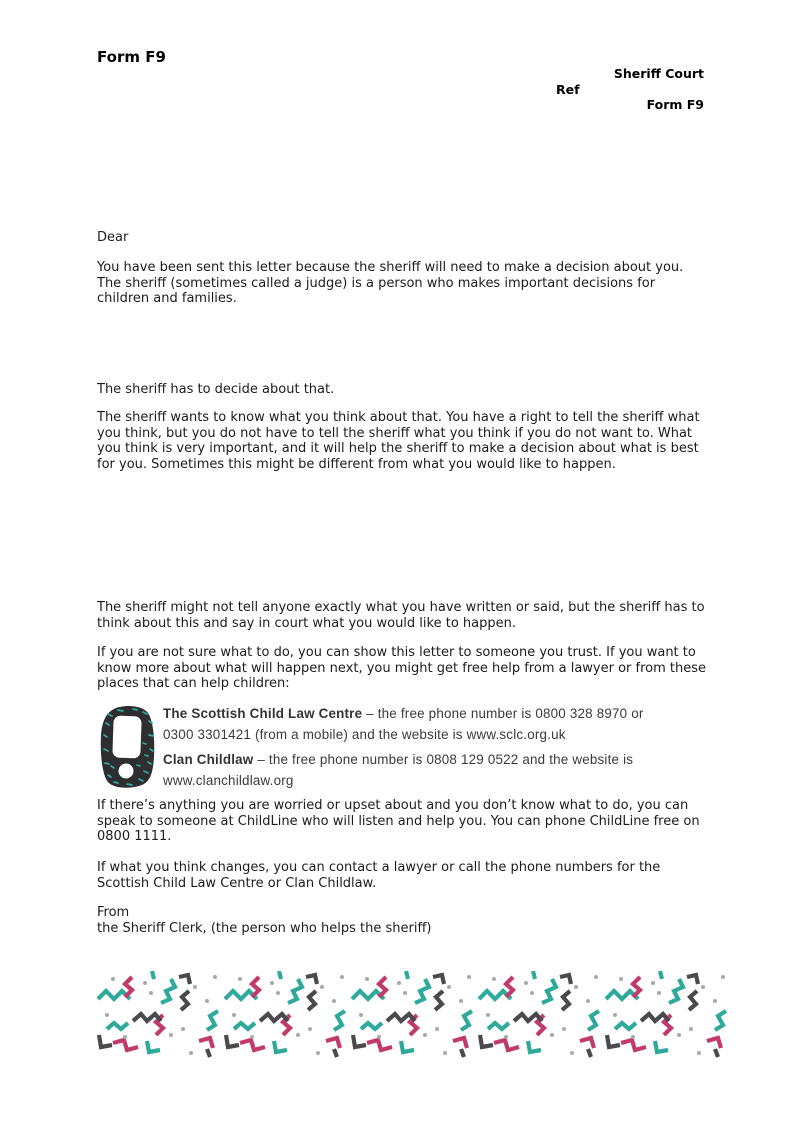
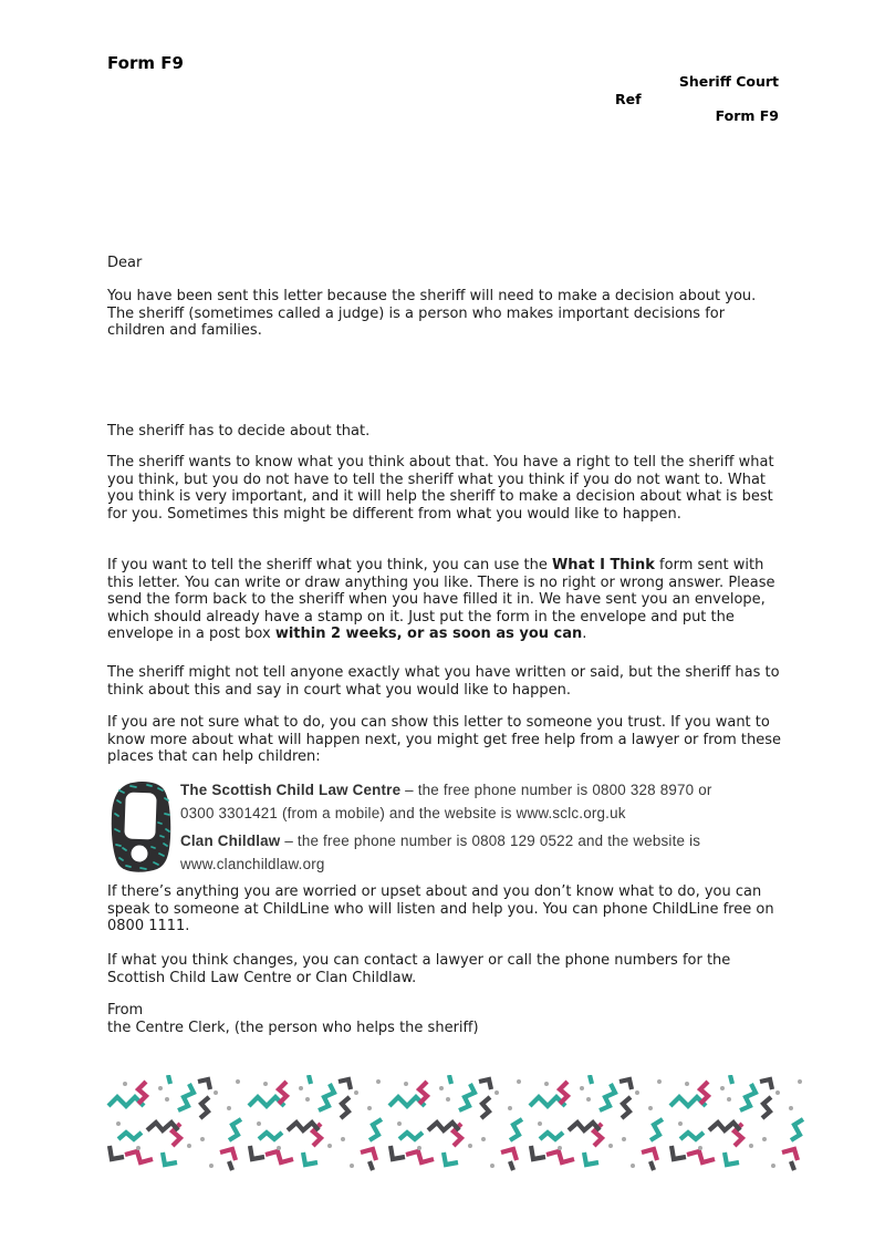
  Form F9
  Sheriff Court
  Ref
  Form F9
  Dear
  You have been sent this letter because the sheriff will need to make a decision about you. The sheriff (sometimes called a judge) is a person who makes important decisions for children and families.
  The sheriff has to decide about that.
  The sheriff wants to know what you think about that. You have a right to tell the sheriff what you think, but you do not have to tell the sheriff what you think if you do not want to. What you think is very important, and it will help the sheriff to make a decision about what is best for you. Sometimes this might be different from what you would like to happen.
+ If you want to tell the sheriff what you think, you can use the What I Think form sent with this letter. You can write or draw anything you like. There is no right or wrong answer. Please send the form back to the sheriff when you have filled it in. We have sent you an envelope, which should already have a stamp on it. Just put the form in the envelope and put the envelope in a post box within 2 weeks, or as soon as you can.
  The sheriff might not tell anyone exactly what you have written or said, but the sheriff has to think about this and say in court what you would like to happen.
  If you are not sure what to do, you can show this letter to someone you trust. If you want to know more about what will happen next, you might get free help from a lawyer or from these places that can help children:
  The Scottish Child Law Centre – the free phone number is 0800 328 8970 or 0300 3301421 (from a mobile) and the website is www.sclc.org.uk
  Clan Childlaw – the free phone number is 0808 129 0522 and the website is www.clanchildlaw.org
  If there’s anything you are worried or upset about and you don’t know what to do, you can speak to someone at ChildLine who will listen and help you. You can phone ChildLine free on 0800 1111.
  If what you think changes, you can contact a lawyer or call the phone numbers for the Scottish Child Law Centre or Clan Childlaw.
  From
- the Sheriff Clerk, (the person who helps the sheriff)
+ the Centre Clerk, (the person who helps the sheriff)
